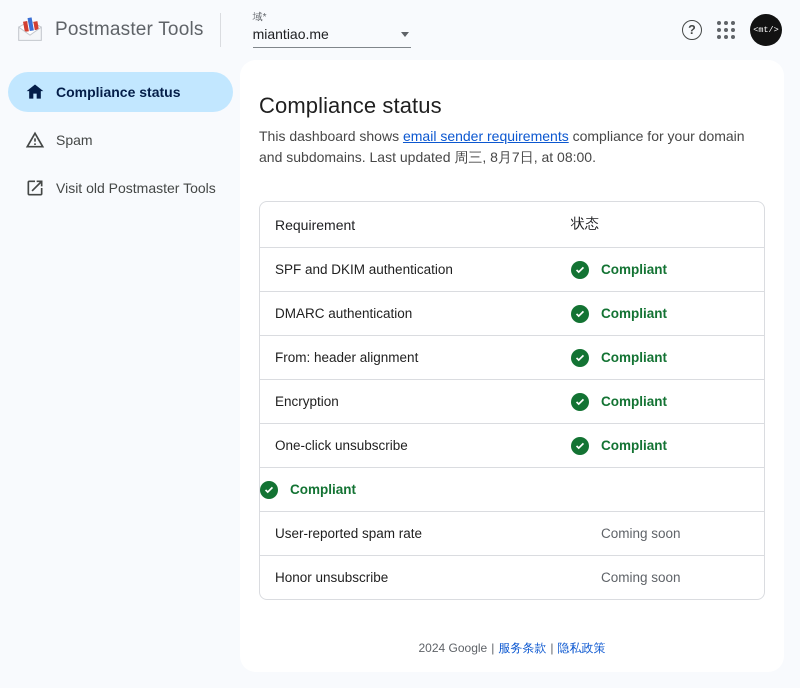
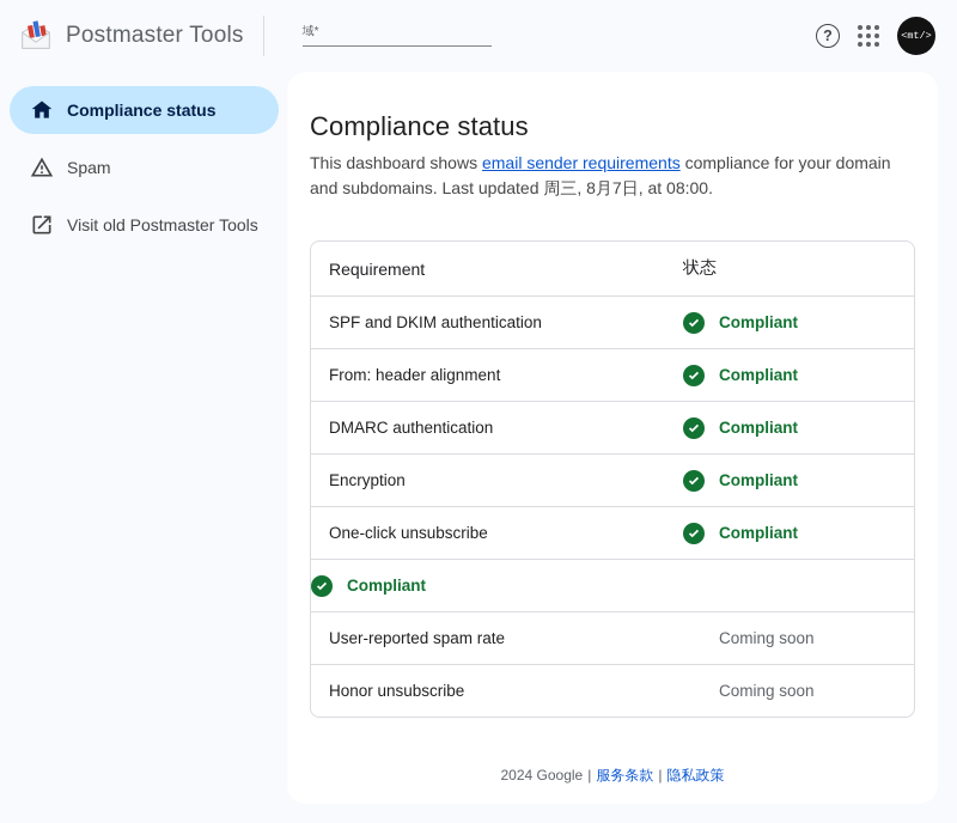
  Postmaster Tools
  域*
- miantiao.me
  ?
  <mt/>
  Compliance status
  Spam
  Visit old Postmaster Tools
  Compliance status
  This dashboard shows email sender requirements compliance for your domain and subdomains. Last updated 周三, 8月7日, at 08:00.
  Requirement
  状态
  SPF and DKIM authentication
  Compliant
- DMARC authentication
+ From: header alignment
  Compliant
- From: header alignment
+ DMARC authentication
  Compliant
  Encryption
  Compliant
  One-click unsubscribe
  Compliant
  Compliant
  User-reported spam rate
  Coming soon
  Honor unsubscribe
  Coming soon
  2024 Google | 服务条款 | 隐私政策
